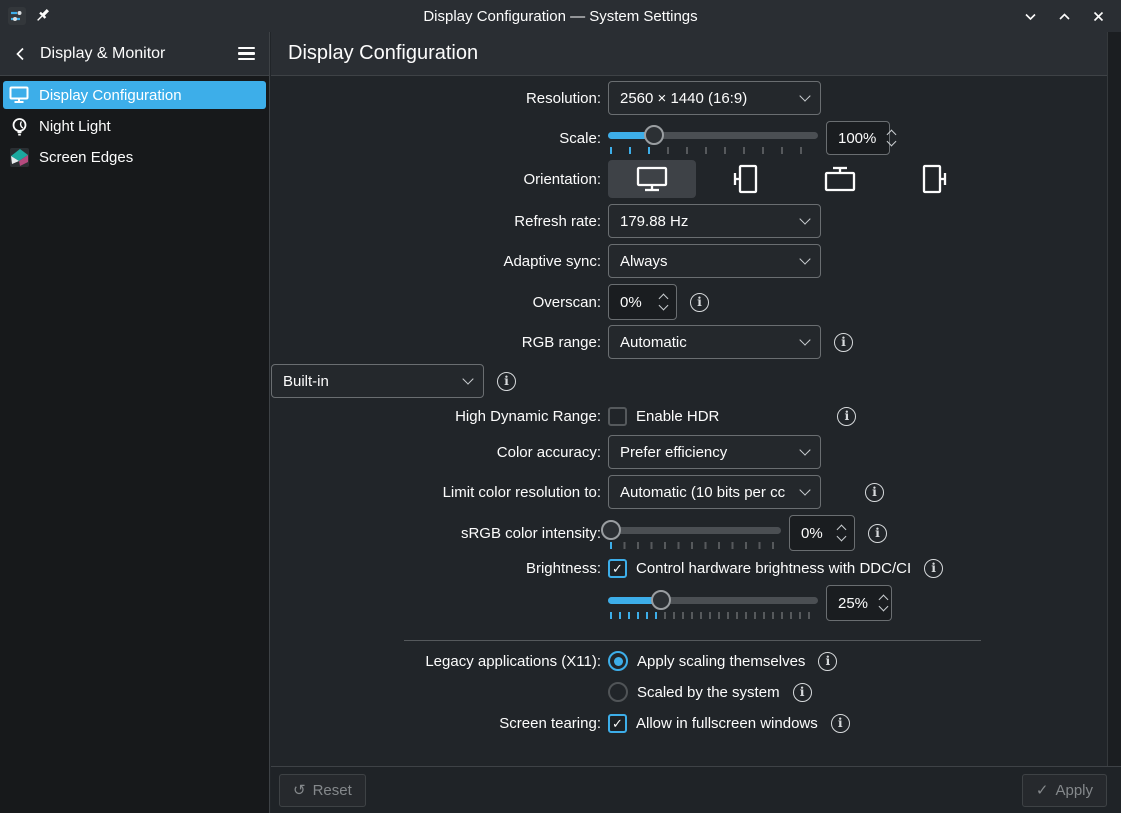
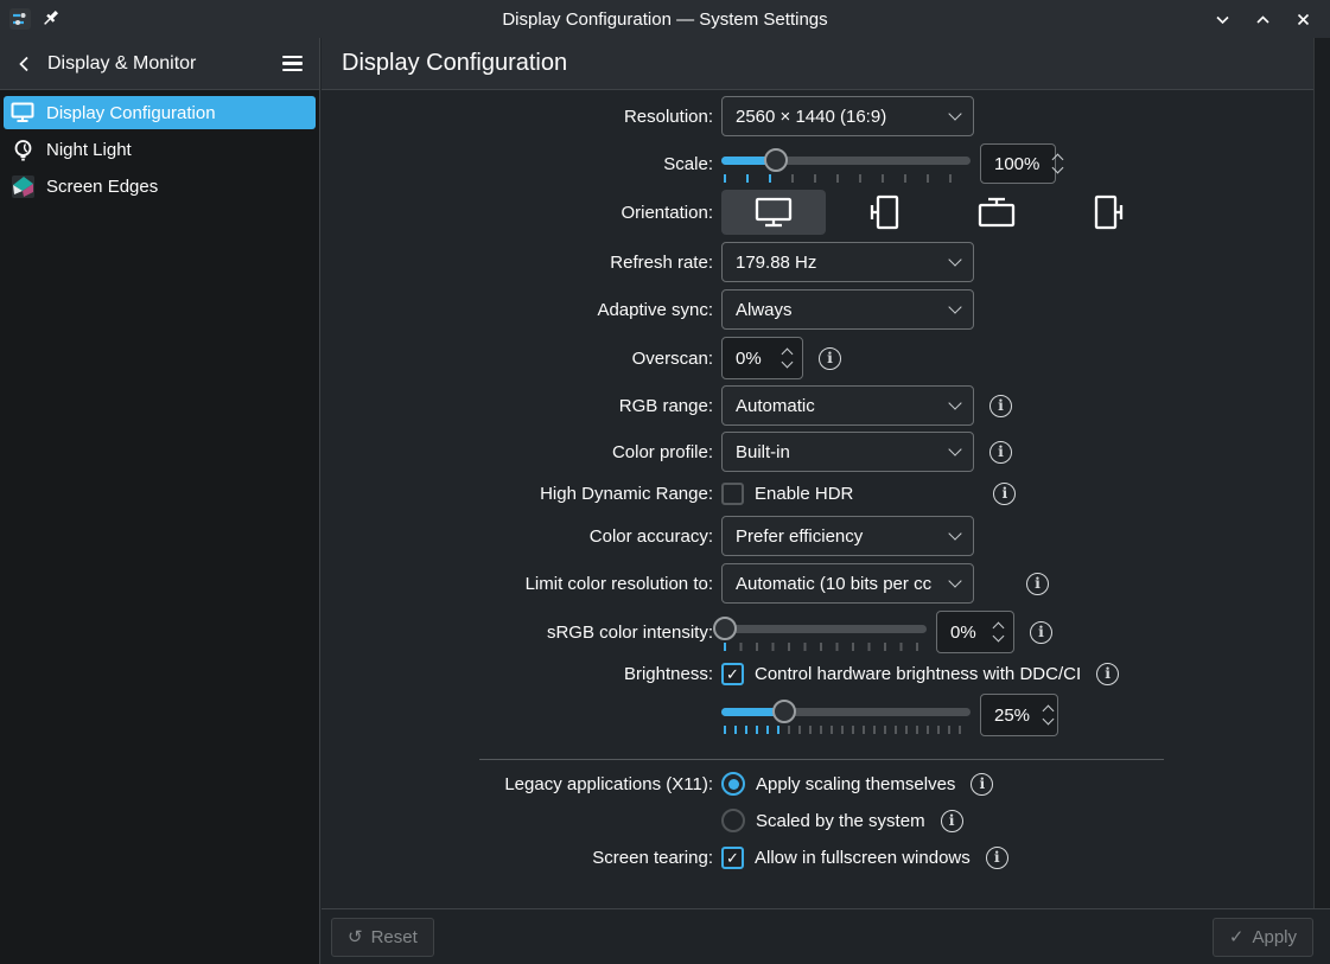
  Display Configuration — System Settings
  Display & Monitor
  Display Configuration
  Night Light
  Screen Edges
  Display Configuration
  Resolution:
  2560 × 1440 (16:9)
  Scale:
  100%
  Orientation:
  Refresh rate:
  179.88 Hz
  Adaptive sync:
  Always
  Overscan:
  0%
  i
  RGB range:
  Automatic
  i
+ Color profile:
  Built-in
  i
  High Dynamic Range:
  Enable HDR
  i
  Color accuracy:
  Prefer efficiency
  Limit color resolution to:
  Automatic (10 bits per cc
  i
  sRGB color intensity:
  0%
  i
  Brightness:
  ✓
  Control hardware brightness with DDC/CI
  i
  25%
  Legacy applications (X11):
  Apply scaling themselves
  i
  Scaled by the system
  i
  Screen tearing:
  ✓
  Allow in fullscreen windows
  i
  ↺
  Reset
  ✓
  Apply
